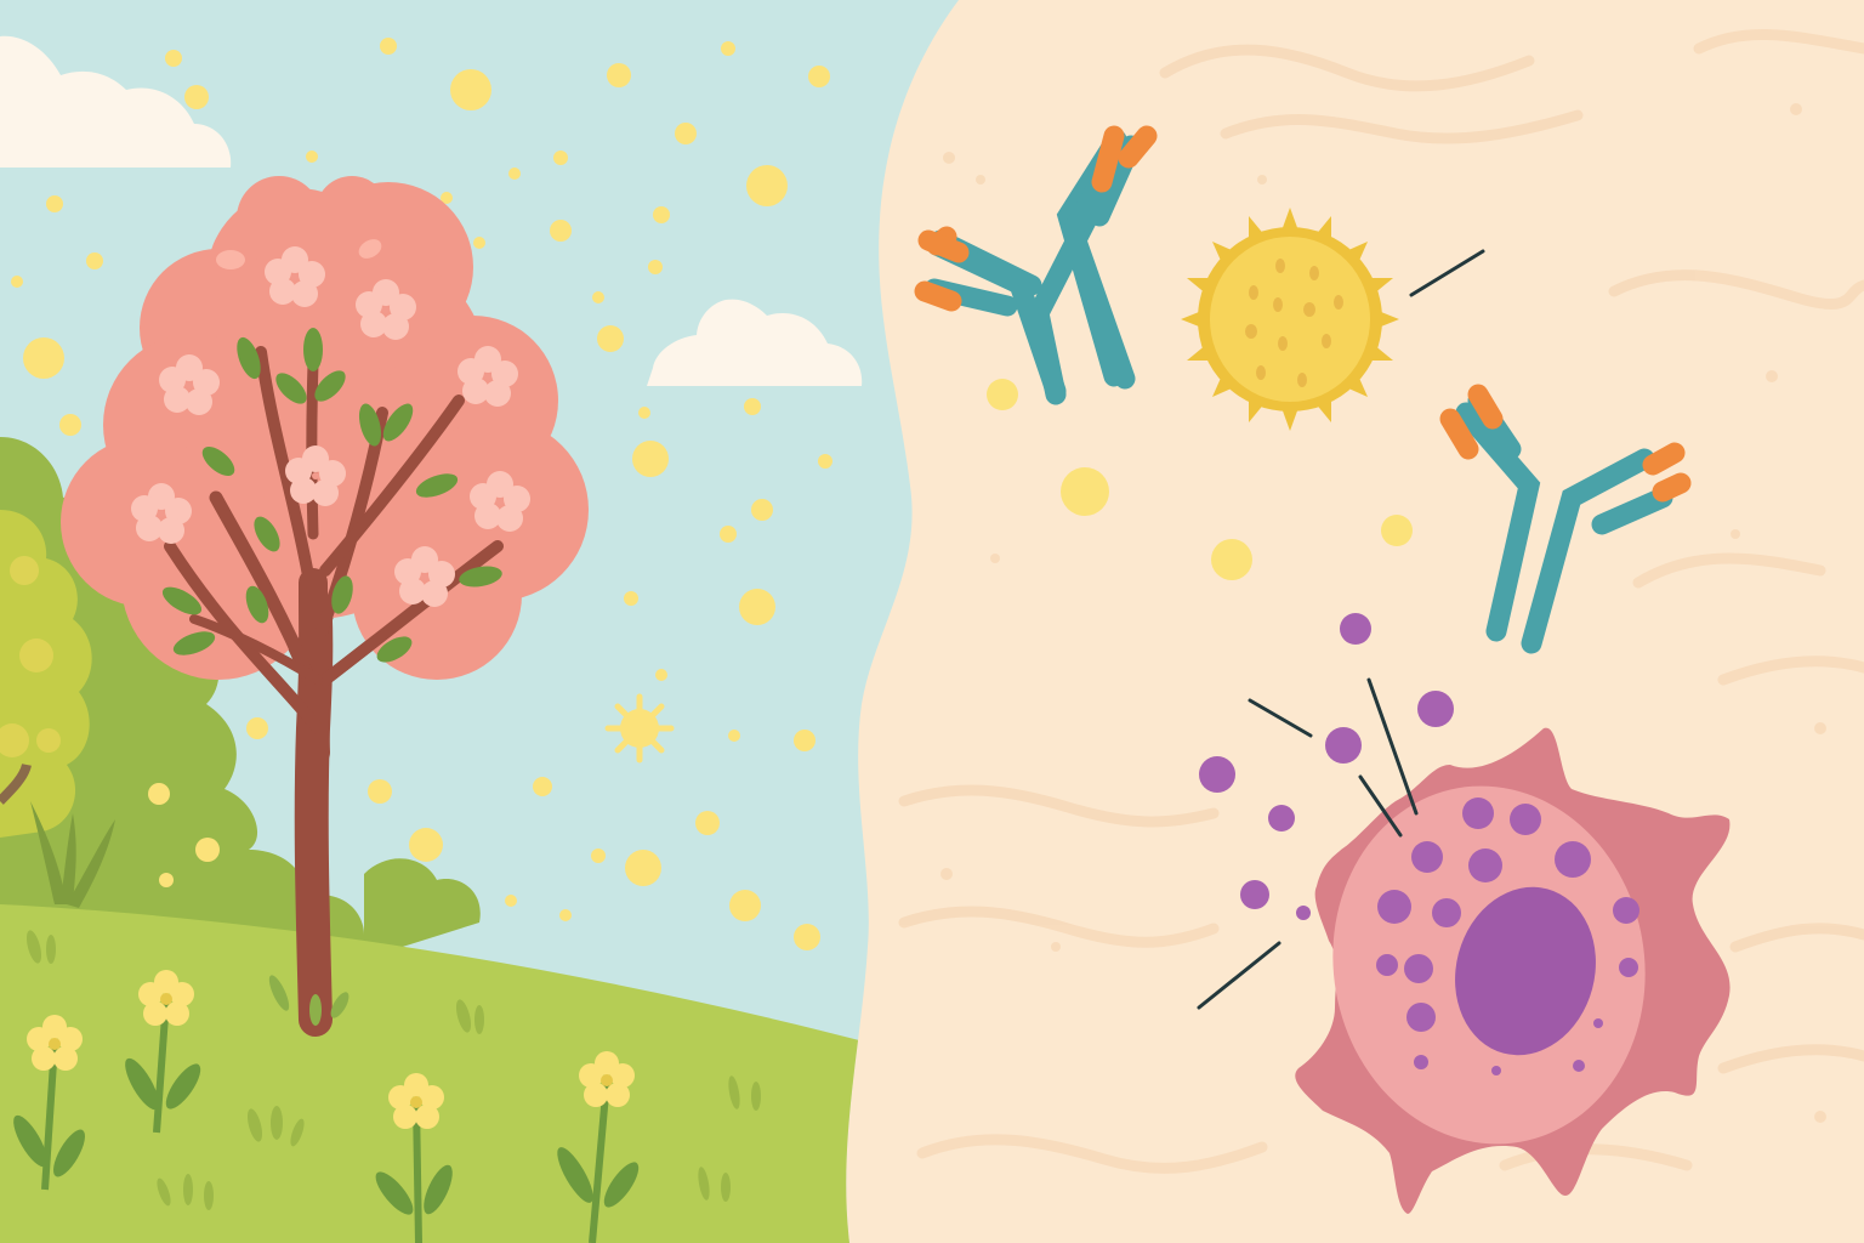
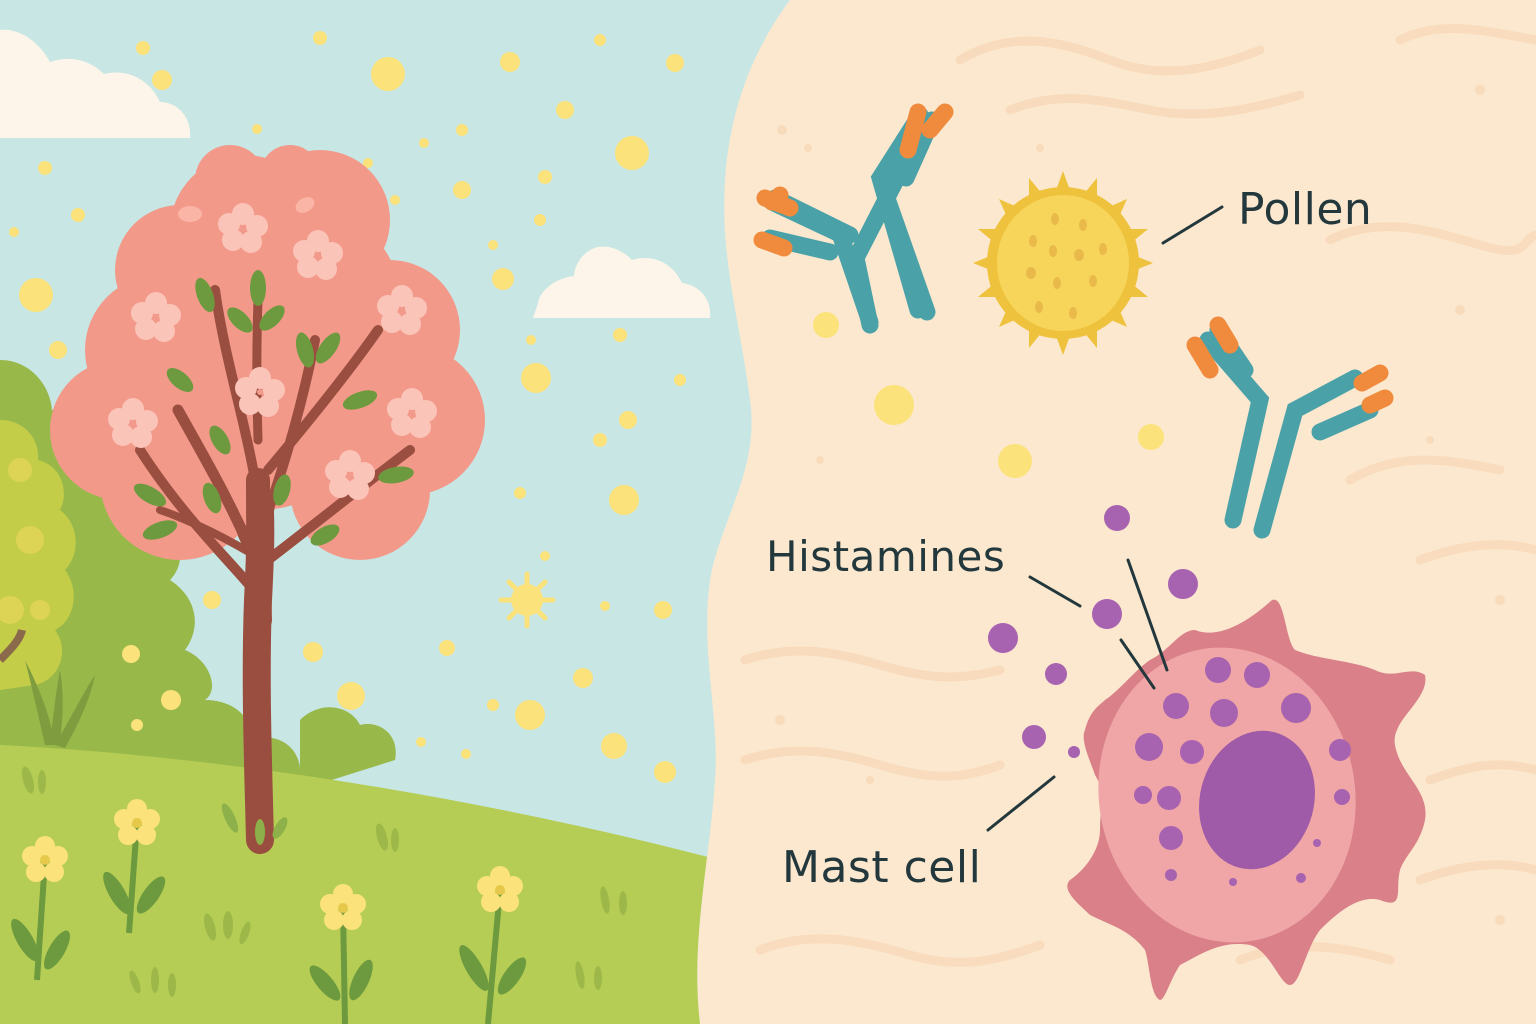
+ Pollen
+ Histamines
+ Mast cell
